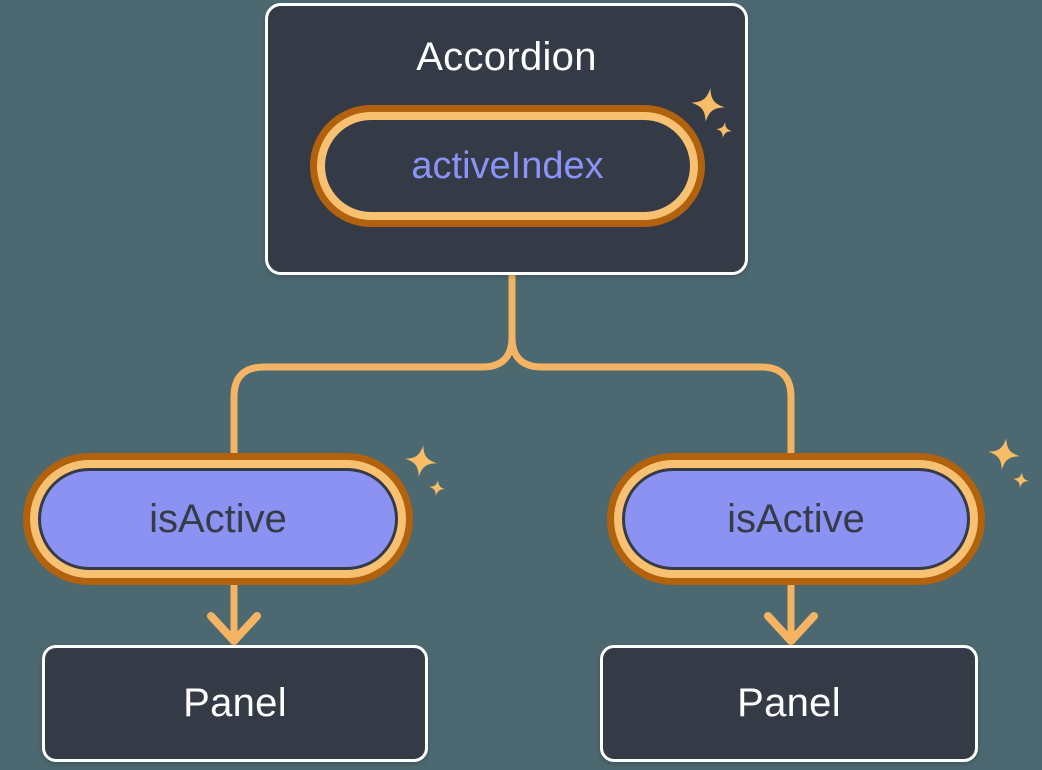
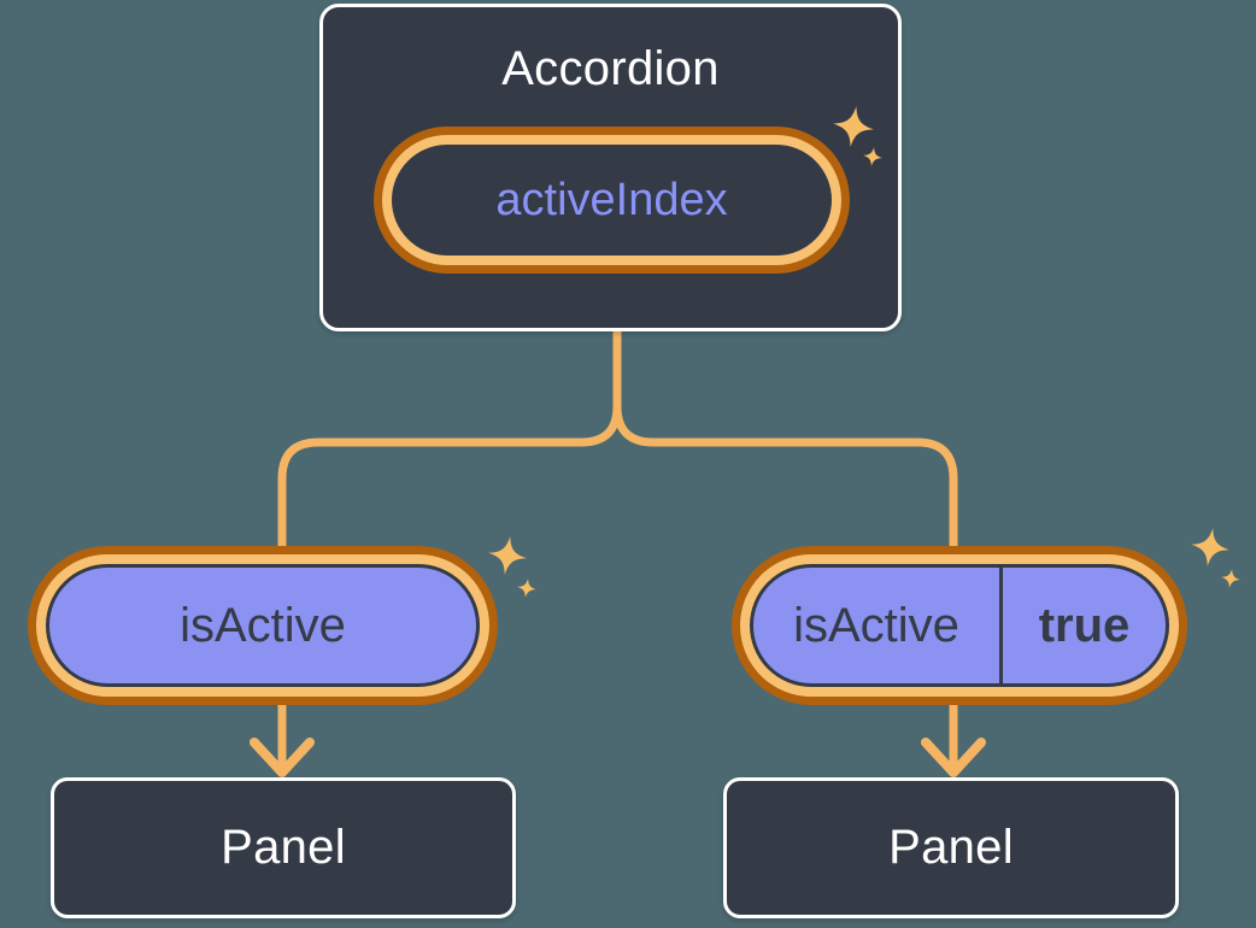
  Accordion
  activeIndex
  isActive
  isActive
+ true
  Panel
  Panel
